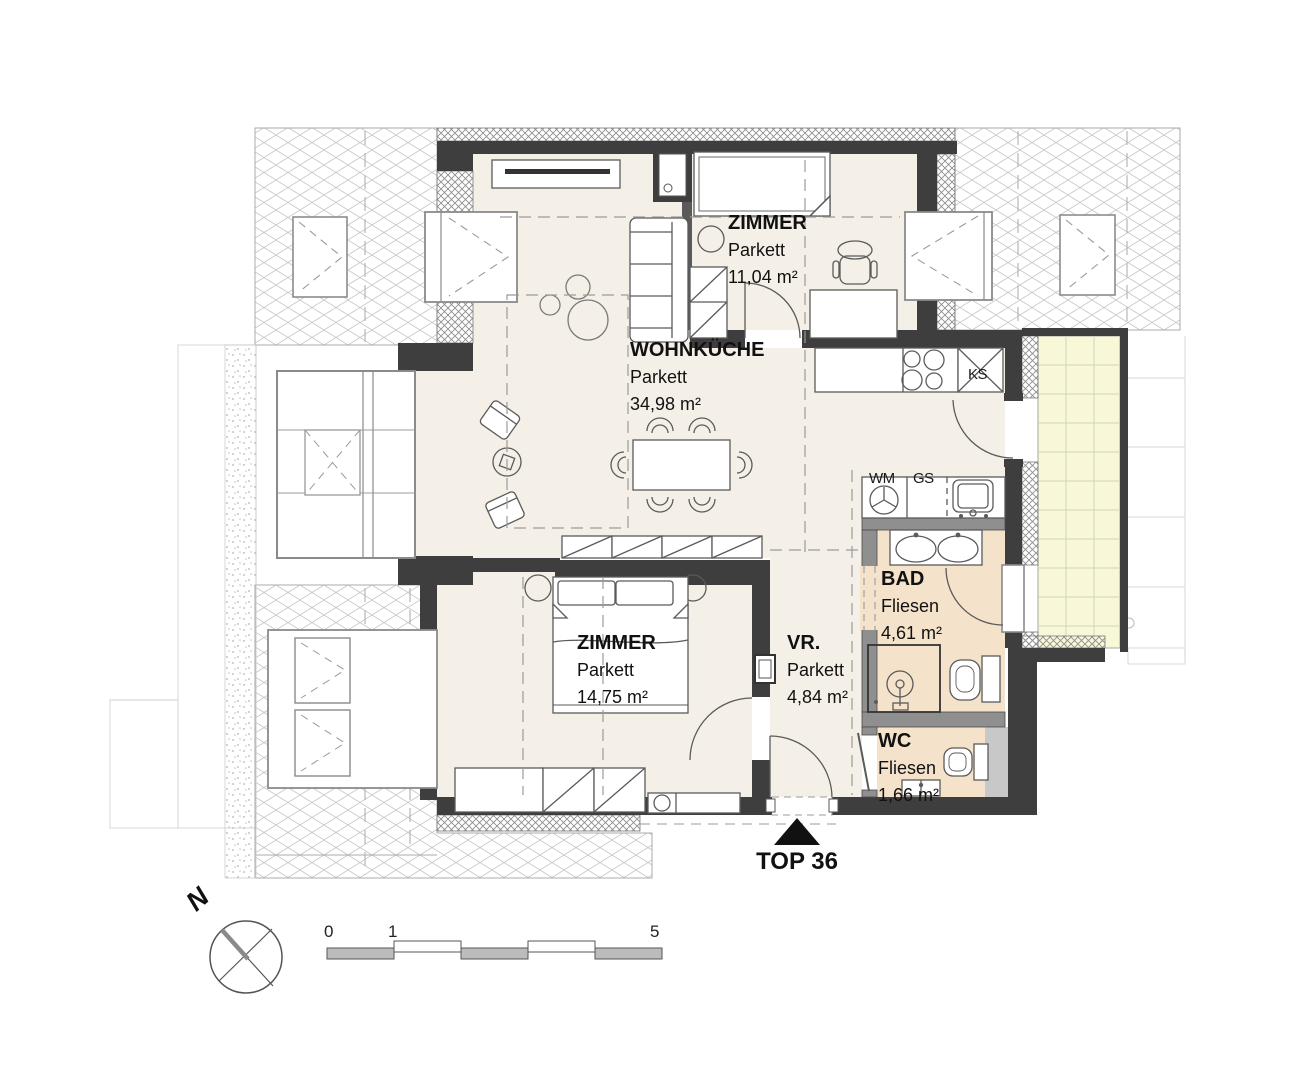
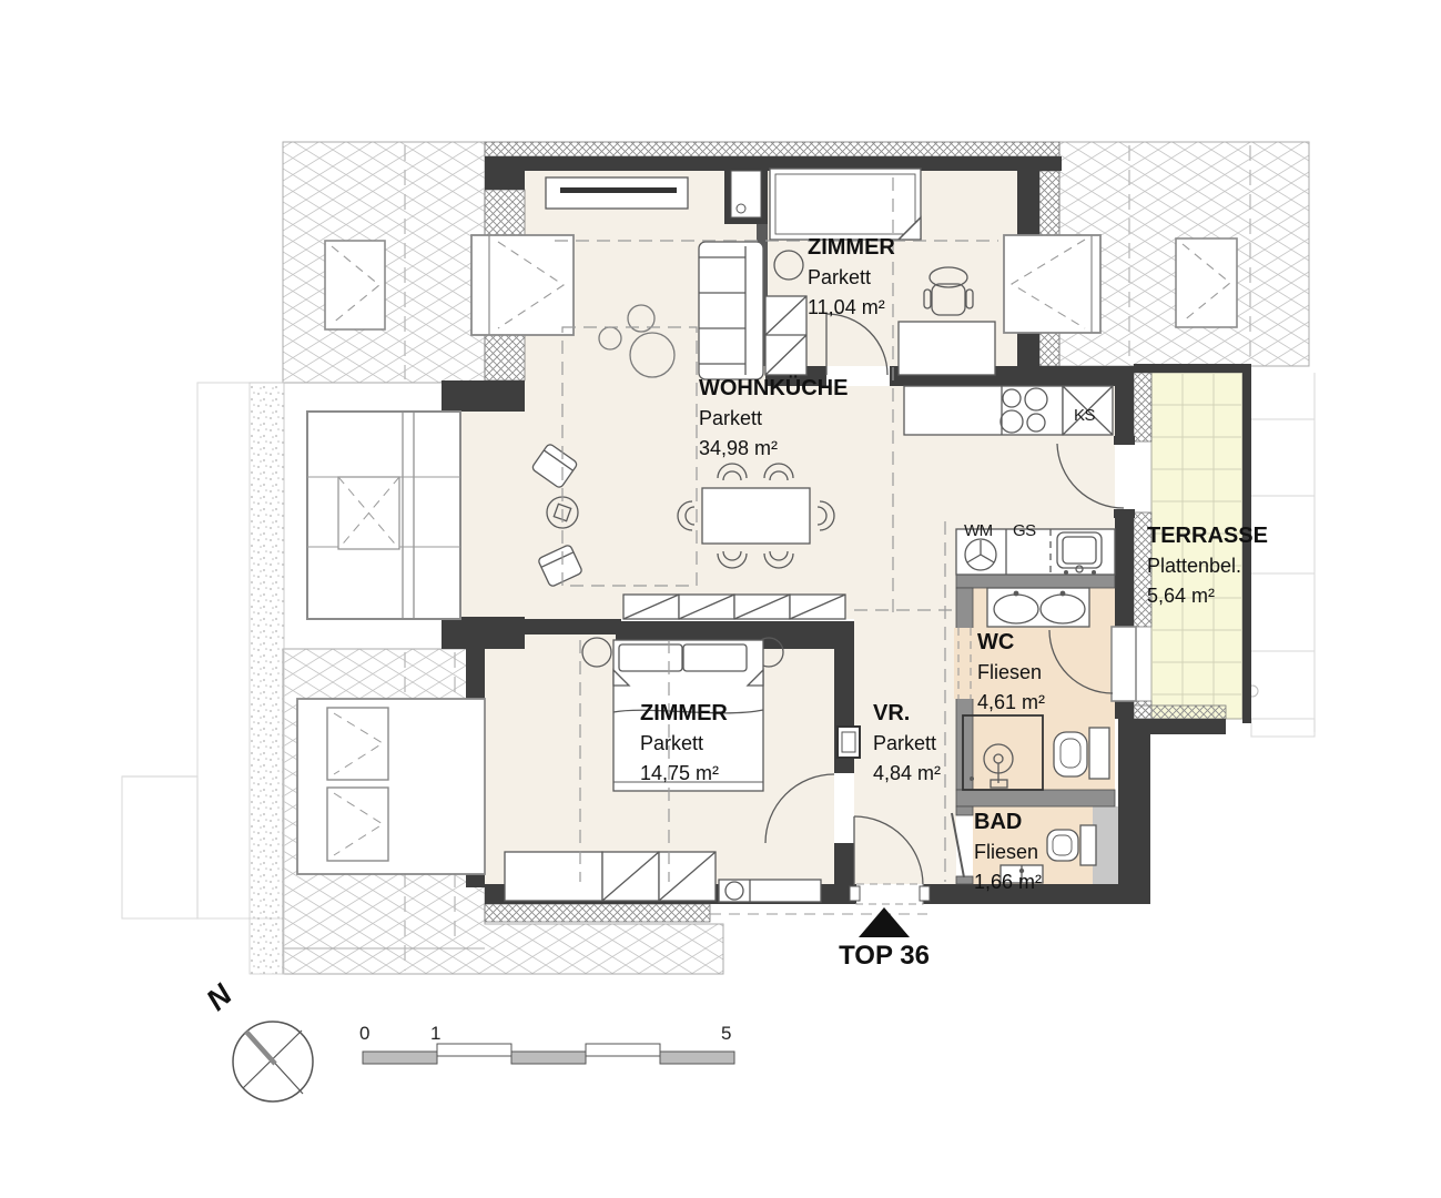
  ZIMMER
  Parkett
  11,04 m²
  WOHNKÜCHE
  Parkett
  34,98 m²
+ TERRASSE
+ Plattenbel.
+ 5,64 m²
- BAD
+ WC
  Fliesen
  4,61 m²
  VR.
  Parkett
  4,84 m²
  ZIMMER
  Parkett
  14,75 m²
- WC
+ BAD
  Fliesen
  1,66 m²
  WM
  GS
  KS
  TOP 36
  0
  1
  5
